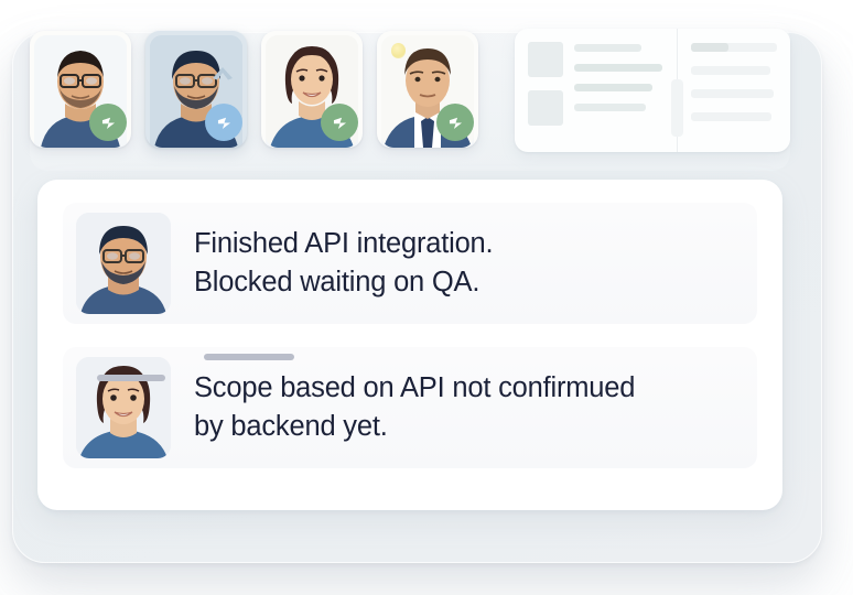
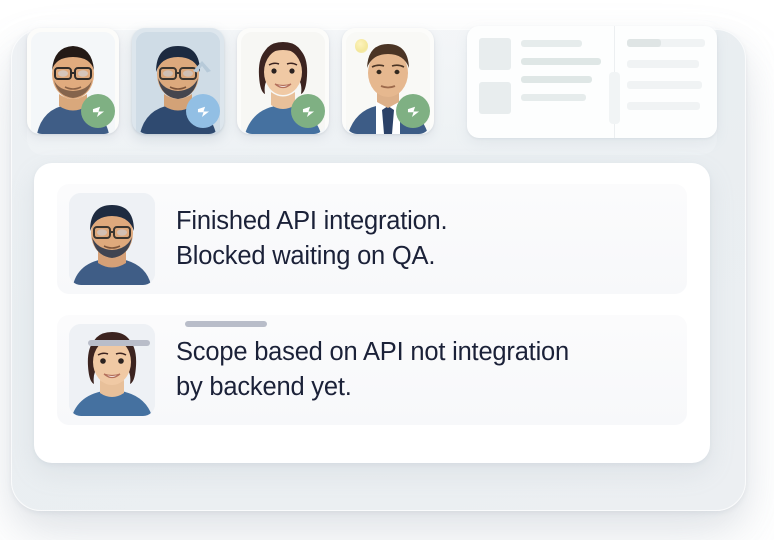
  Finished API integration.
  Blocked waiting on QA.
- Scope based on API not confirmued
+ Scope based on API not integration
  by backend yet.
